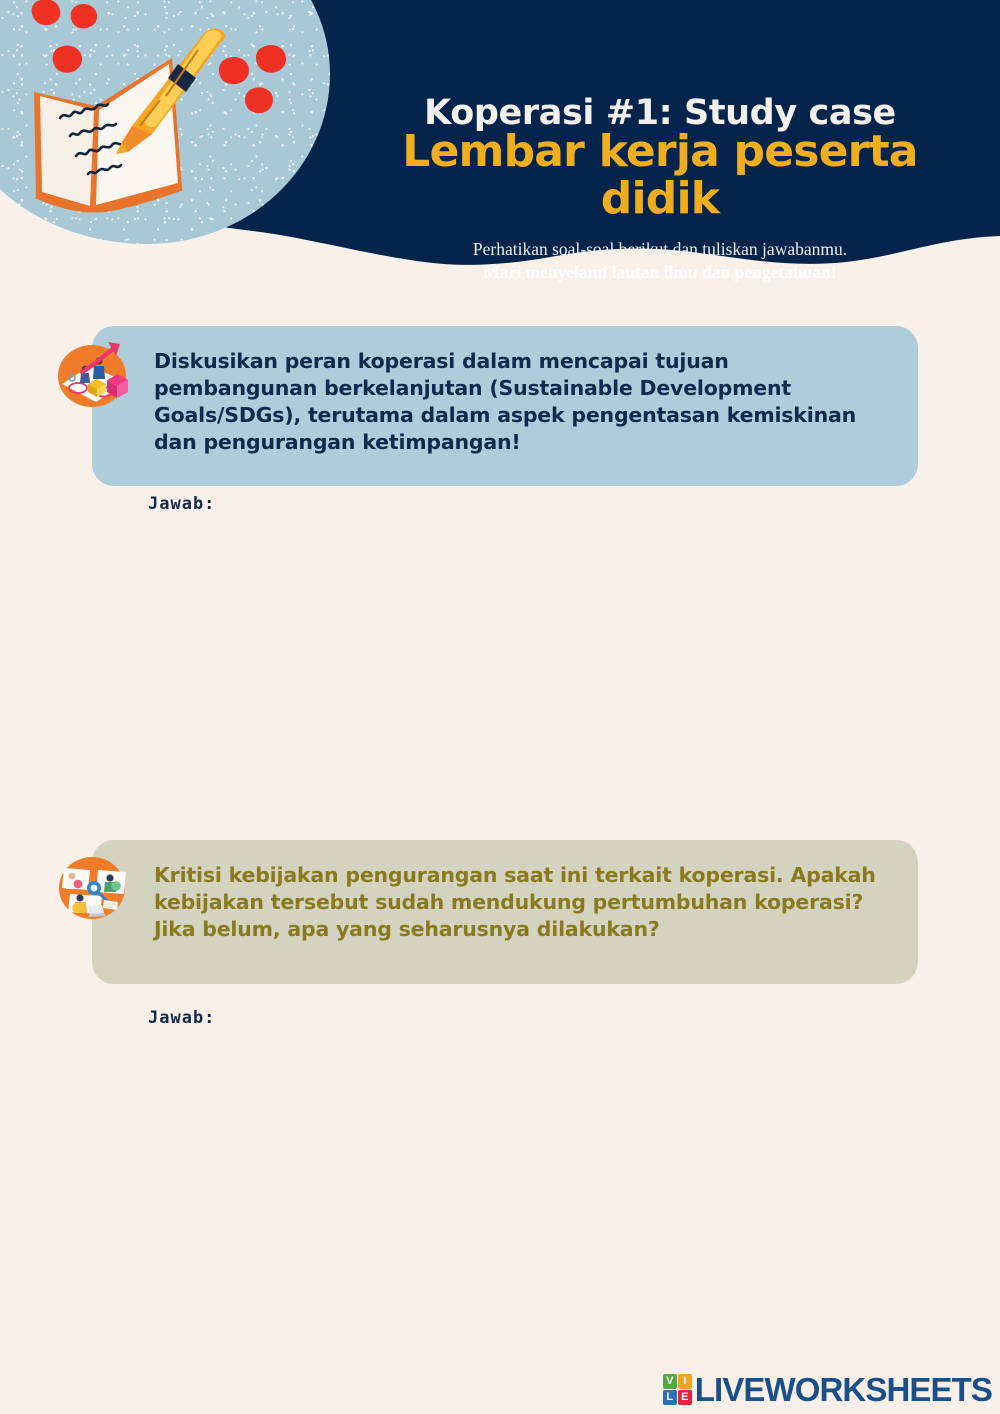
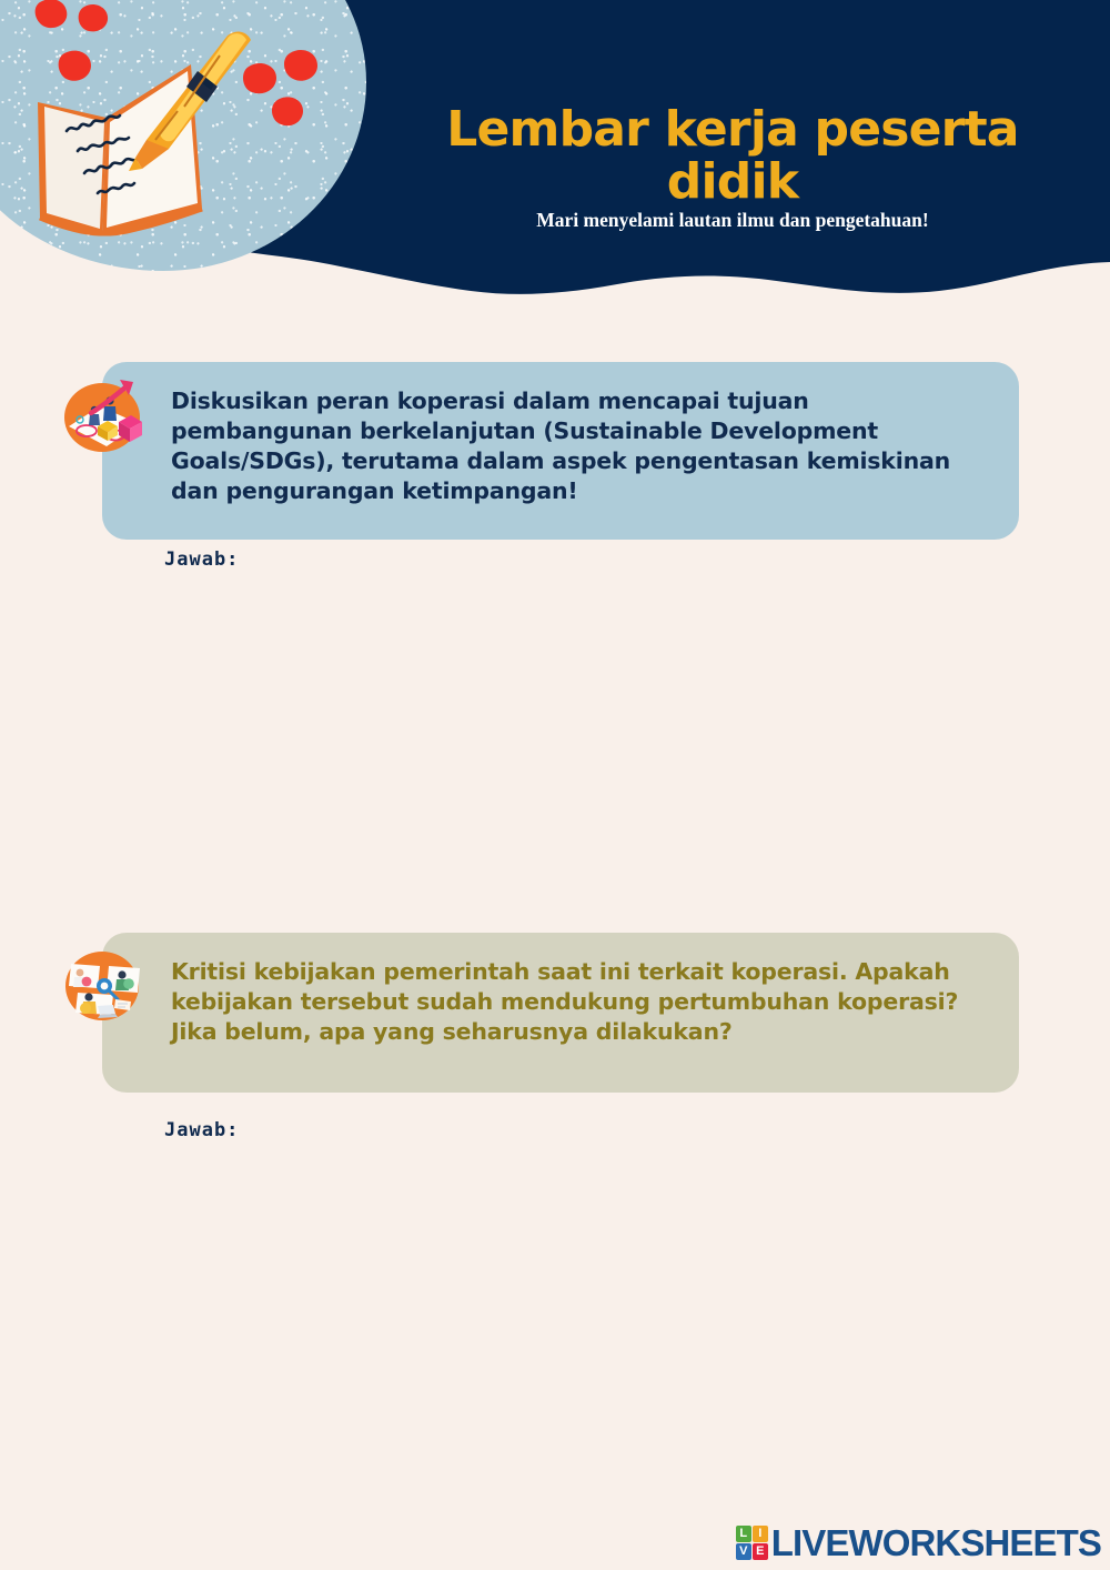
- Koperasi #1: Study case
  Lembar kerja peserta didik
- Perhatikan soal-soal berikut dan tuliskan jawabanmu.
  Mari menyelami lautan ilmu dan pengetahuan!
  Diskusikan peran koperasi dalam mencapai tujuan pembangunan berkelanjutan (Sustainable Development Goals/SDGs), terutama dalam aspek pengentasan kemiskinan dan pengurangan ketimpangan!
  Jawab:
- Kritisi kebijakan pengurangan saat ini terkait koperasi. Apakah kebijakan tersebut sudah mendukung pertumbuhan koperasi? Jika belum, apa yang seharusnya dilakukan?
+ Kritisi kebijakan pemerintah saat ini terkait koperasi. Apakah kebijakan tersebut sudah mendukung pertumbuhan koperasi? Jika belum, apa yang seharusnya dilakukan?
  Jawab:
- V
+ L
  I
- L
+ V
  E
  LIVEWORKSHEETS
